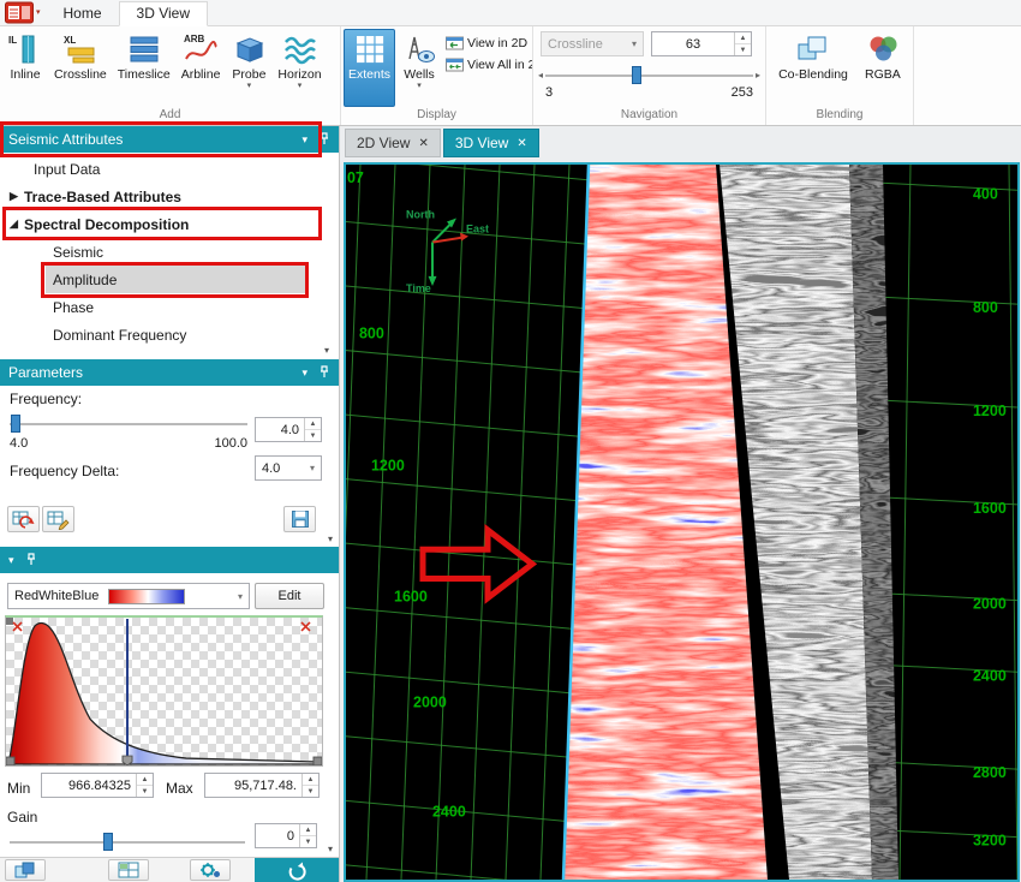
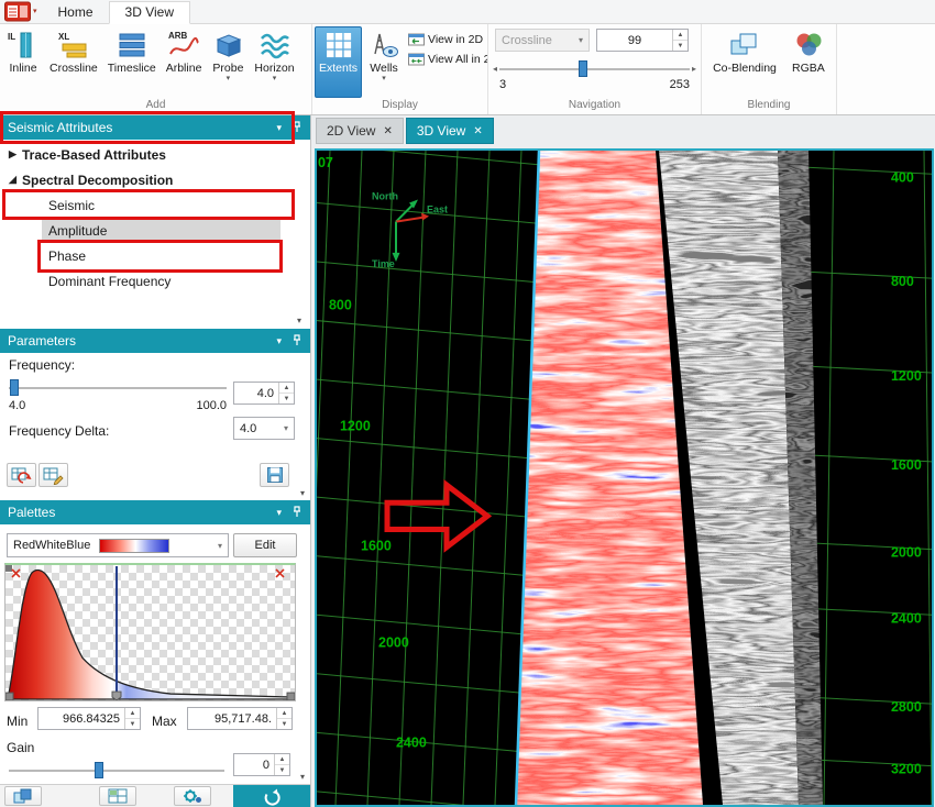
  Home
  3D View
  IL
  Inline
  XL
  Crossline
  Timeslice
  ARB
  Arbline
  Probe
  Horizon
  Add
  Extents
  Wells
  View in 2D
  View All in 2
  Display
  Crossline
  ▾
- 63
+ 99
  ◂
  ▸
  3
  253
  Navigation
  Co-Blending
  RGBA
  Blending
  Seismic Attributes
  ▾
- Input Data
  ▶
  Trace-Based Attributes
  ◢
  Spectral Decomposition
  Seismic
  Amplitude
  Phase
  Dominant Frequency
  ▾
  Parameters
  ▾
  Frequency:
  4.0
  100.0
  4.0
  Frequency Delta:
  4.0
  ▾
  ▾
+ Palettes
  ▾
  RedWhiteBlue
  ▾
  Edit
  Min
  966.84325
  Max
  95,717.48.
  Gain
  0
  ▾
  2D View
  ✕
  3D View
  ✕
  North
  East
  Time
  07
  800
  1200
  1600
  2000
  2400
  400
  800
  1200
  1600
  2000
  2400
  2800
  3200
